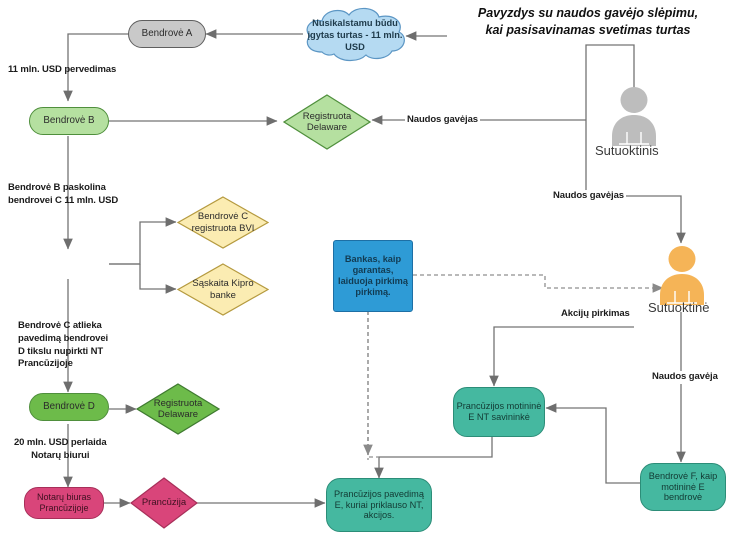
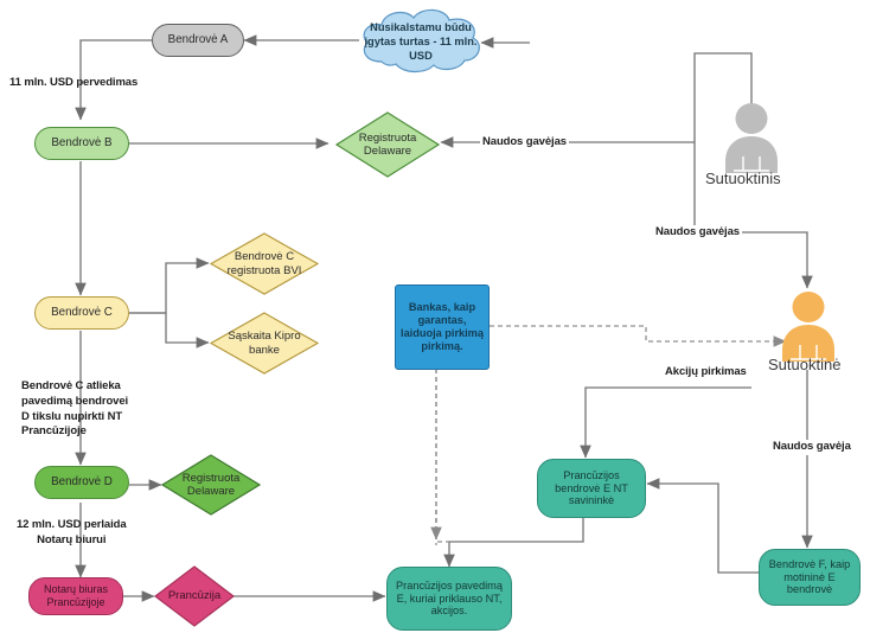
- Pavyzdys su naudos gavėjo slėpimu,
- kai pasisavinamas svetimas turtas
  Nusikalstamu būdu įgytas turtas - 11 mln. USD
  Bendrovė A
  Bendrovė B
  Registruota Delaware
+ Bendrovė C
  Bendrovė C registruota BVI
  Sąskaita Kipro banke
  Bankas, kaip garantas, laiduoja pirkimą pirkimą.
  Bendrovė D
  Registruota Delaware
  Notarų biuras Prancūzijoje
  Prancūzija
- Prancūzijos motininė E NT savininkė
+ Prancūzijos bendrovė E NT savininkė
  Prancūzijos pavedimą E, kuriai priklauso NT, akcijos.
  Bendrovė F, kaip motininė E bendrovė
  Sutuoktinis
  Sutuoktinė
  11 mln. USD pervedimas
- Bendrovė B paskolina
- bendrovei C 11 mln. USD
  Bendrovė C atlieka
  pavedimą bendrovei
  D tikslu nupirkti NT
  Prancūzijoje
- 20 mln. USD perlaida
+ 12 mln. USD perlaida
  Notarų biurui
  Naudos gavėjas
  Naudos gavėjas
  Akcijų pirkimas
  Naudos gavėja
